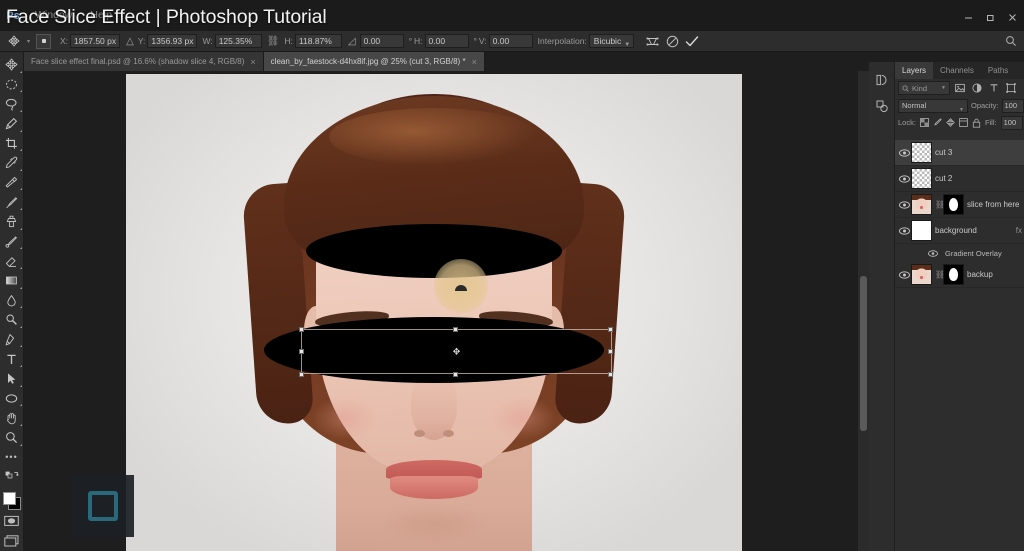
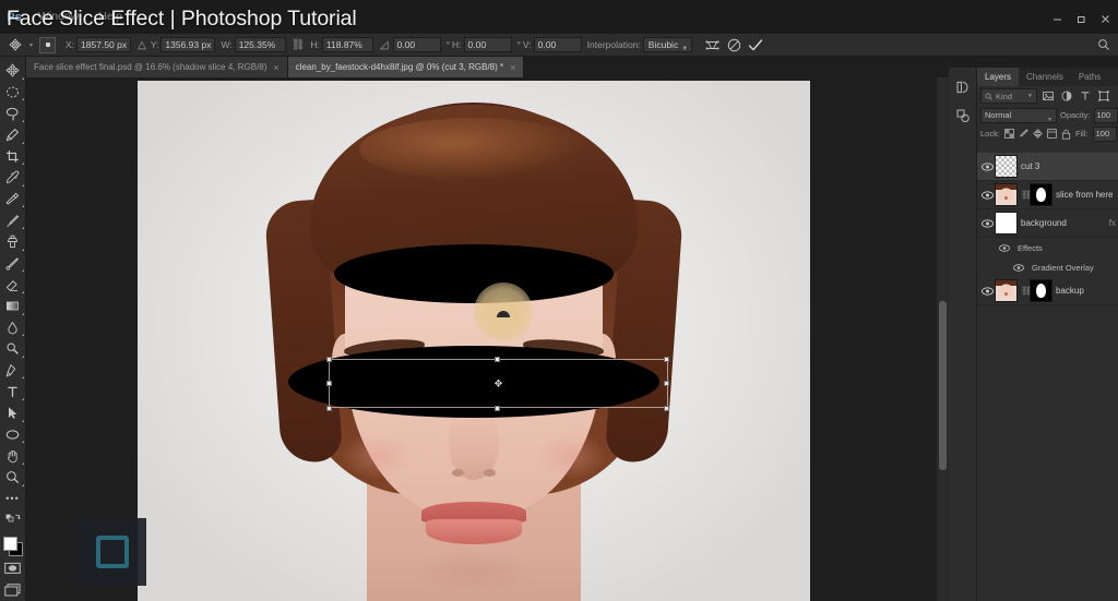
  Ps
  Window
  Help
  Face Slice Effect | Photoshop Tutorial
  X:
  1857.50 px
  △
  Y:
  1356.93 px
  W:
  125.35%
  ⛓
  H:
  118.87%
  ◿
  0.00
  °
  H:
  0.00
  °
  V:
  0.00
  Interpolation:
  Bicubic
  Face slice effect final.psd @ 16.6% (shadow slice 4, RGB/8)
  ×
- clean_by_faestock-d4hx8if.jpg @ 25% (cut 3, RGB/8) *
+ clean_by_faestock-d4hx8if.jpg @ 0% (cut 3, RGB/8) *
  ×
  •••
  ✥
  Layers
  Channels
  Paths
  Kind
  Normal
  Opacity:
  100
  Lock:
  Fill:
  100
  cut 3
- cut 2
  ⛓
  slice from here
  background
  fx
+ Effects
  Gradient Overlay
  ⛓
  backup
